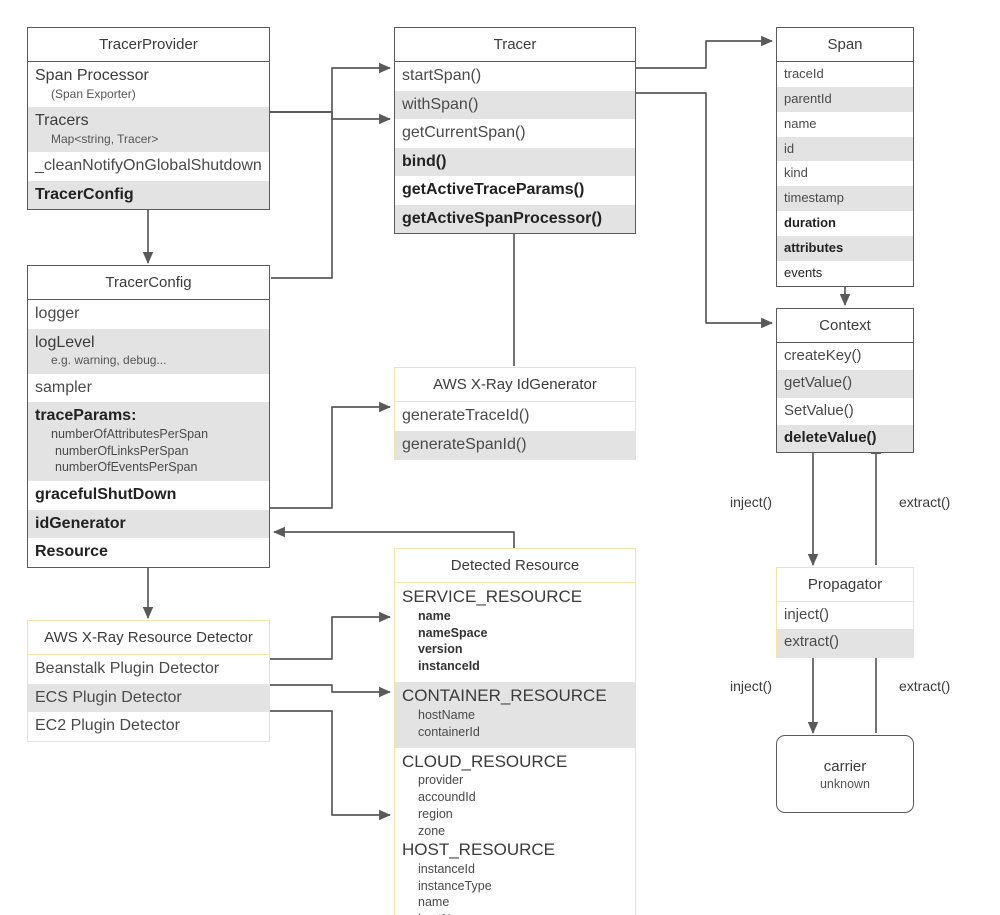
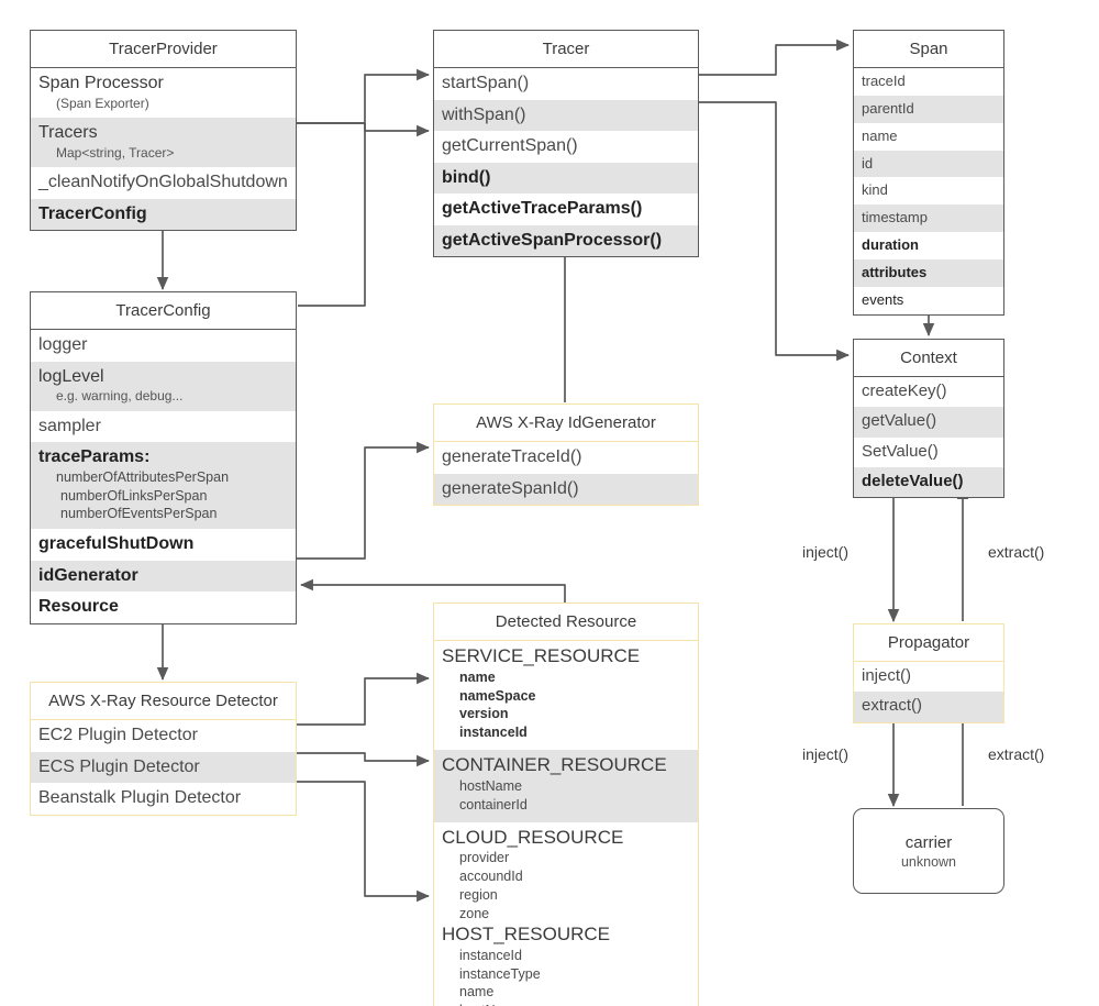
  TracerProvider
  Span Processor
  (Span Exporter)
  Tracers
  Map<string, Tracer>
  _cleanNotifyOnGlobalShutdown
  TracerConfig
  Tracer
  startSpan()
  withSpan()
  getCurrentSpan()
  bind()
  getActiveTraceParams()
  getActiveSpanProcessor()
  Span
  traceId
  parentId
  name
  id
  kind
  timestamp
  duration
  attributes
  events
  TracerConfig
  logger
  logLevel
  e.g. warning, debug...
  sampler
  traceParams:
  numberOfAttributesPerSpan
  numberOfLinksPerSpan
  numberOfEventsPerSpan
  gracefulShutDown
  idGenerator
  Resource
  Context
  createKey()
  getValue()
  SetValue()
  deleteValue()
  AWS X-Ray IdGenerator
  generateTraceId()
  generateSpanId()
  AWS X-Ray Resource Detector
- Beanstalk Plugin Detector
+ EC2 Plugin Detector
  ECS Plugin Detector
- EC2 Plugin Detector
+ Beanstalk Plugin Detector
  Detected Resource
  SERVICE_RESOURCE
  name
  nameSpace
  version
  instanceId
  CONTAINER_RESOURCE
  hostName
  containerId
  CLOUD_RESOURCE
  provider
  accoundId
  region
  zone
  HOST_RESOURCE
  instanceId
  instanceType
  name
  Propagator
  inject()
  extract()
  carrier
  unknown
  inject()
  extract()
  inject()
  extract()
